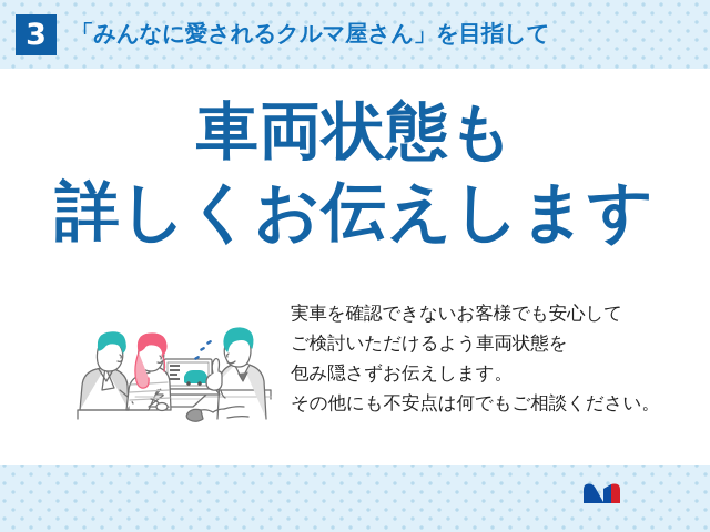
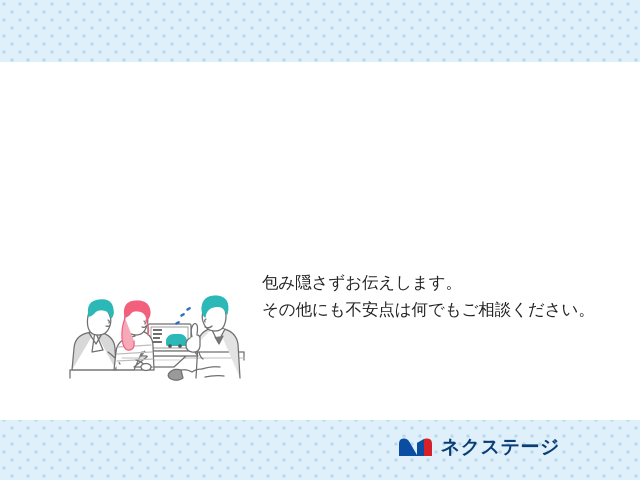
- 3
- 「みんなに愛されるクルマ屋さん」を目指して
- 車両状態も
- 詳しくお伝えします
- 実車を確認できないお客様でも安心して
- ご検討いただけるよう車両状態を
  包み隠さずお伝えします。
  その他にも不安点は何でもご相談ください。
+ ネクステージ
